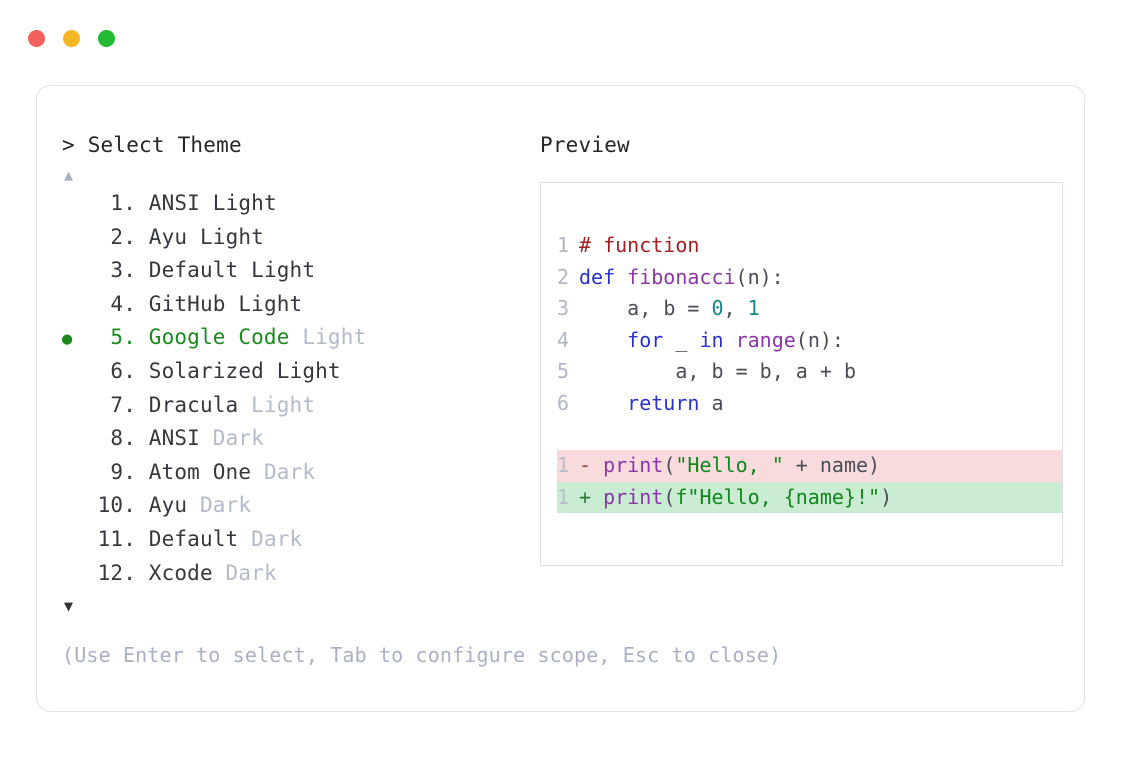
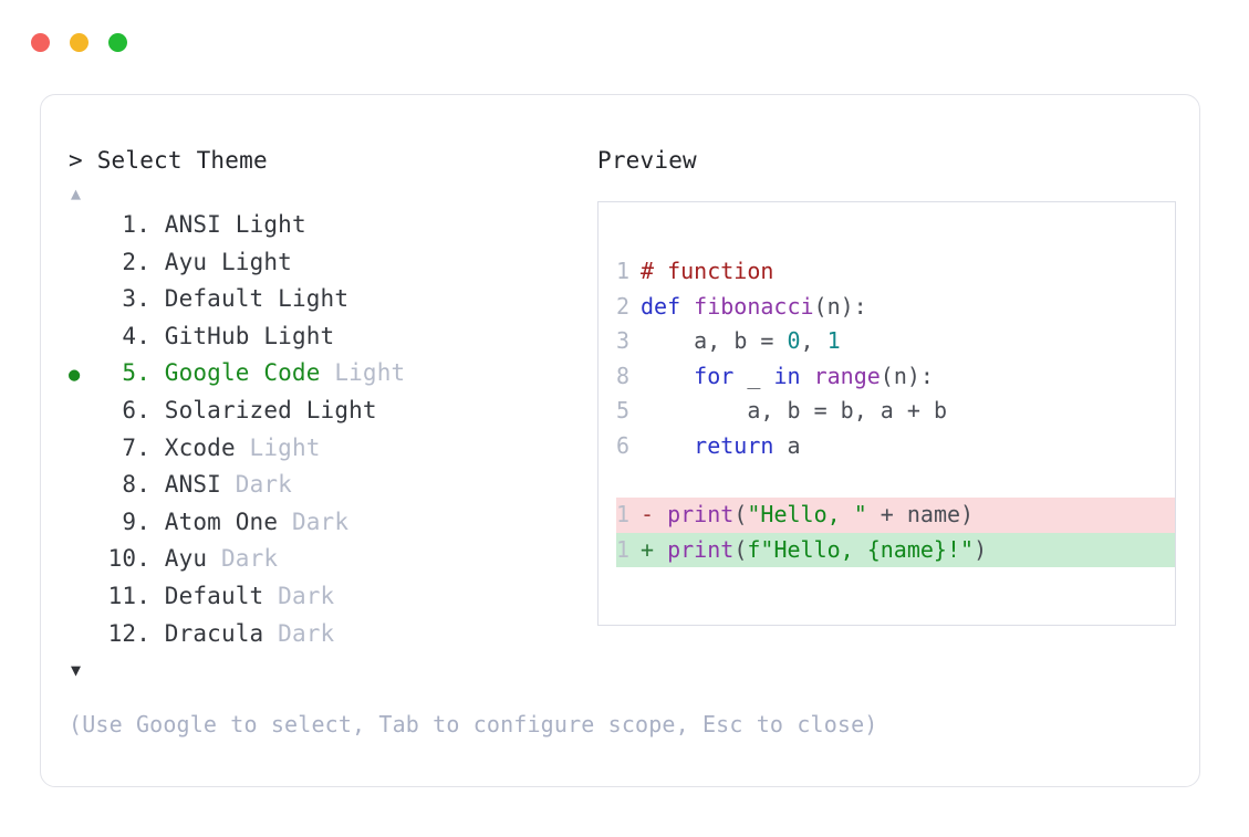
  > Select Theme
  ▲
  1.
  ANSI
  Light
  2.
  Ayu
  Light
  3.
  Default
  Light
  4.
  GitHub
  Light
  ●
  5.
  Google Code
  Light
  6.
  Solarized
  Light
  7.
- Dracula
+ Xcode
  Light
  8.
  ANSI
  Dark
  9.
  Atom One
  Dark
  10.
  Ayu
  Dark
  11.
  Default
  Dark
  12.
- Xcode
+ Dracula
  Dark
  ▼
- (Use Enter to select, Tab to configure scope, Esc to close)
+ (Use Google to select, Tab to configure scope, Esc to close)
  Preview
  1
  # function
  2
  def fibonacci(n):
  3
  a, b = 0, 1
- 4
+ 8
  for _ in range(n):
  5
  a, b = b, a + b
  6
  return a
  1
  -
  print("Hello, " + name)
  1
  +
  print(f"Hello, {name}!")
